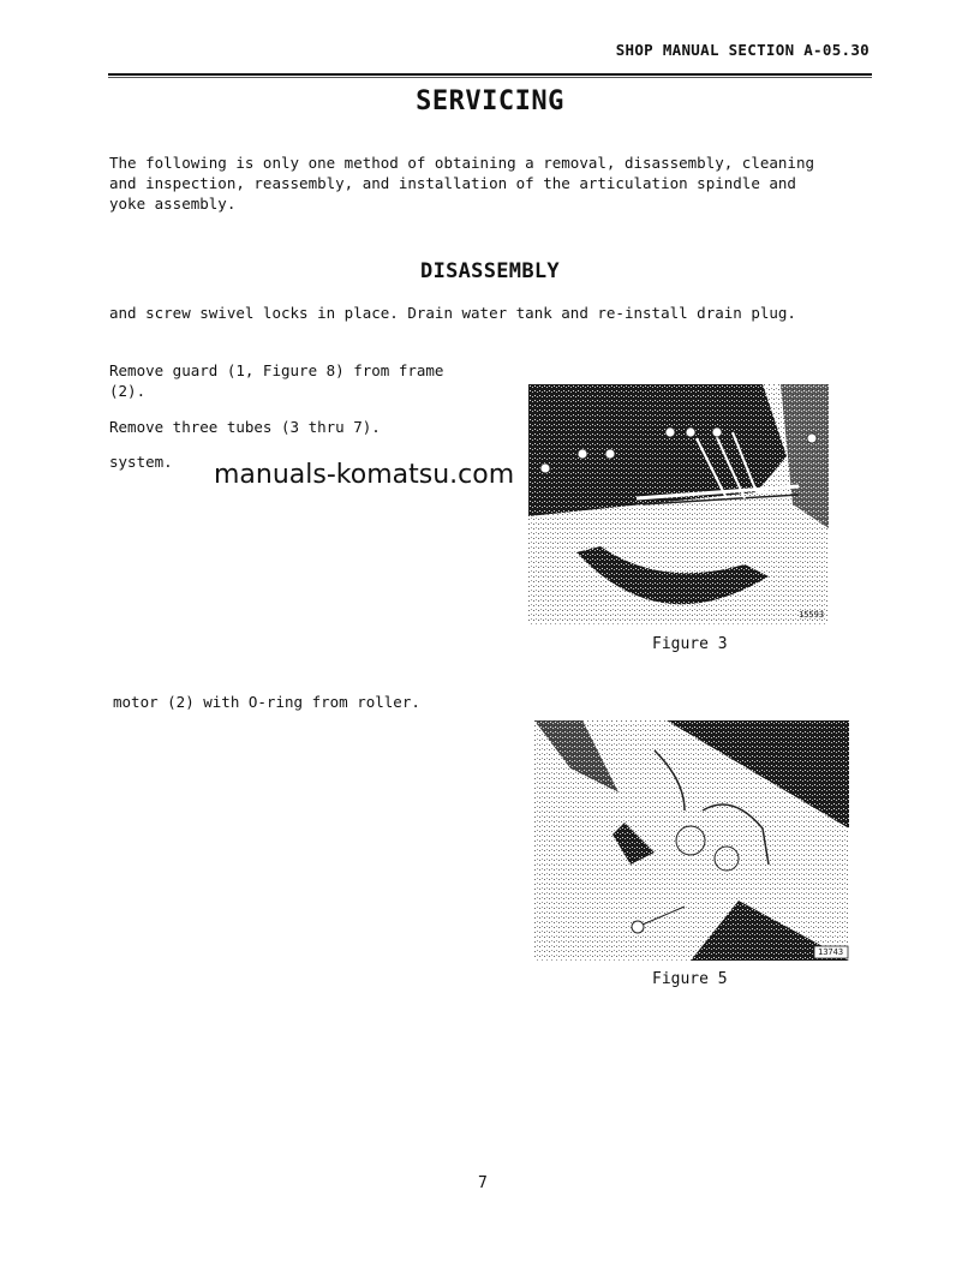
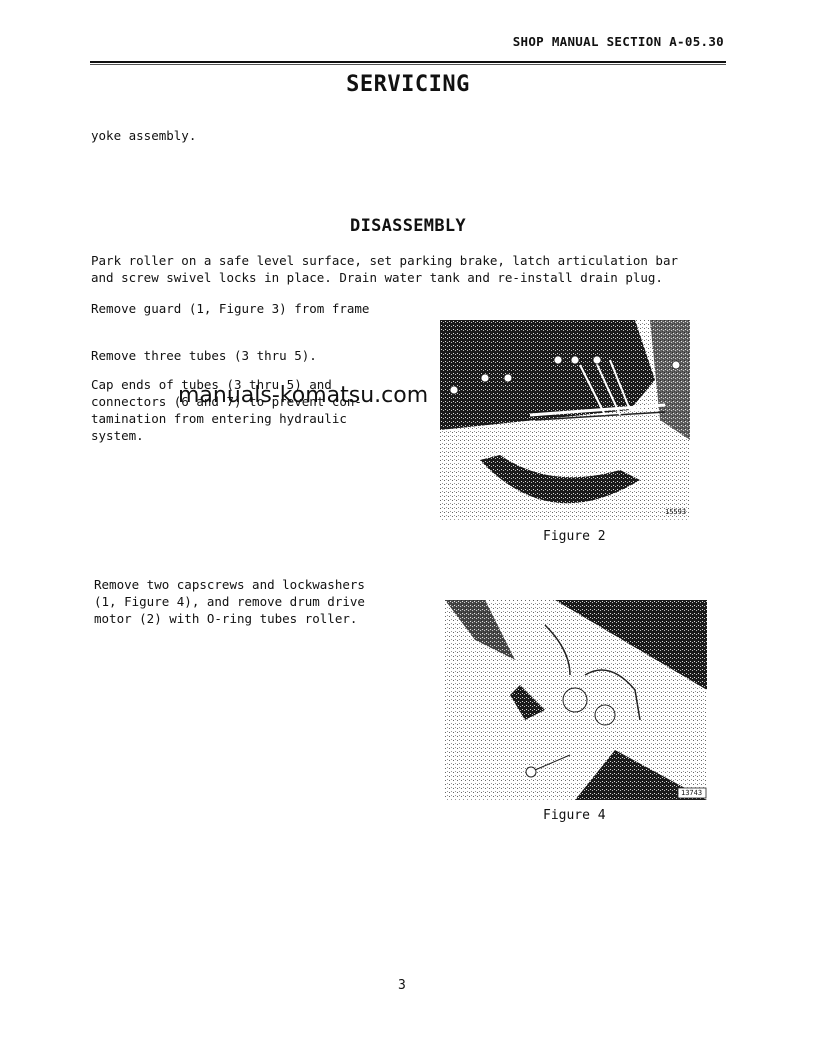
  SHOP MANUAL SECTION A-05.30
  SERVICING
- The following is only one method of obtaining a removal, disassembly, cleaning
- and inspection, reassembly, and installation of the articulation spindle and
  yoke assembly.
  DISASSEMBLY
+ Park roller on a safe level surface, set parking brake, latch articulation bar
  and screw swivel locks in place. Drain water tank and re-install drain plug.
- Remove guard (1, Figure 8) from frame
+ Remove guard (1, Figure 3) from frame
- (2).
- Remove three tubes (3 thru 7).
+ Remove three tubes (3 thru 5).
+ Cap ends of tubes (3 thru 5) and
+ connectors (6 and 7) to prevent con-
+ tamination from entering hydraulic
  system.
  manuals-komatsu.com
  15593
- Figure 3
+ Figure 2
+ Remove two capscrews and lockwashers
+ (1, Figure 4), and remove drum drive
- motor (2) with O-ring from roller.
+ motor (2) with O-ring tubes roller.
  13743
- Figure 5
+ Figure 4
- 7
+ 3
